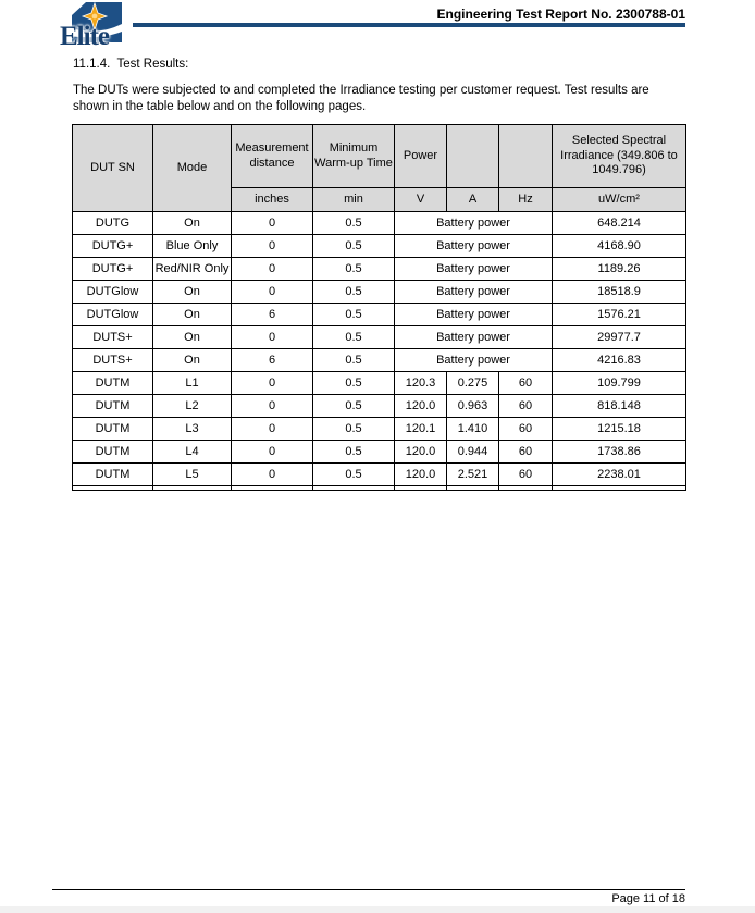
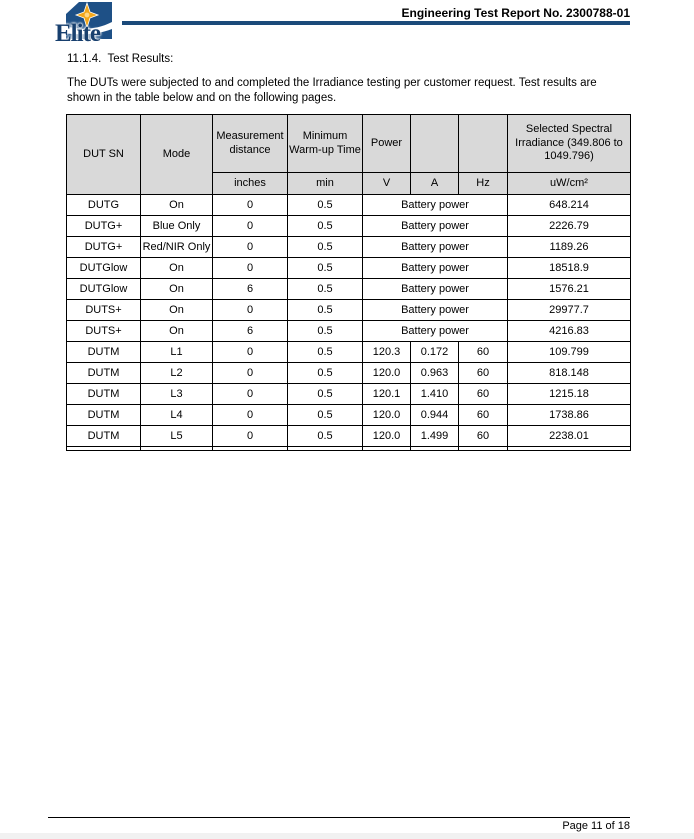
  Elite
  Engineering Test Report No. 2300788-01
  11.1.4. Test Results:
  The DUTs were subjected to and completed the Irradiance testing per customer request. Test results are shown in the table below and on the following pages.
  DUT SN	Mode	Measurement distance	Minimum Warm-up Time	Power			Selected Spectral Irradiance (349.806 to 1049.796)
  inches	min	V	A	Hz	uW/cm²
  DUTG	On	0	0.5	Battery power	648.214
- DUTG+	Blue Only	0	0.5	Battery power	4168.90
+ DUTG+	Blue Only	0	0.5	Battery power	2226.79
  DUTG+	Red/NIR Only	0	0.5	Battery power	1189.26
  DUTGlow	On	0	0.5	Battery power	18518.9
  DUTGlow	On	6	0.5	Battery power	1576.21
  DUTS+	On	0	0.5	Battery power	29977.7
  DUTS+	On	6	0.5	Battery power	4216.83
- DUTM	L1	0	0.5	120.3	0.275	60	109.799
+ DUTM	L1	0	0.5	120.3	0.172	60	109.799
  DUTM	L2	0	0.5	120.0	0.963	60	818.148
  DUTM	L3	0	0.5	120.1	1.410	60	1215.18
  DUTM	L4	0	0.5	120.0	0.944	60	1738.86
- DUTM	L5	0	0.5	120.0	2.521	60	2238.01
+ DUTM	L5	0	0.5	120.0	1.499	60	2238.01
  Page 11 of 18
